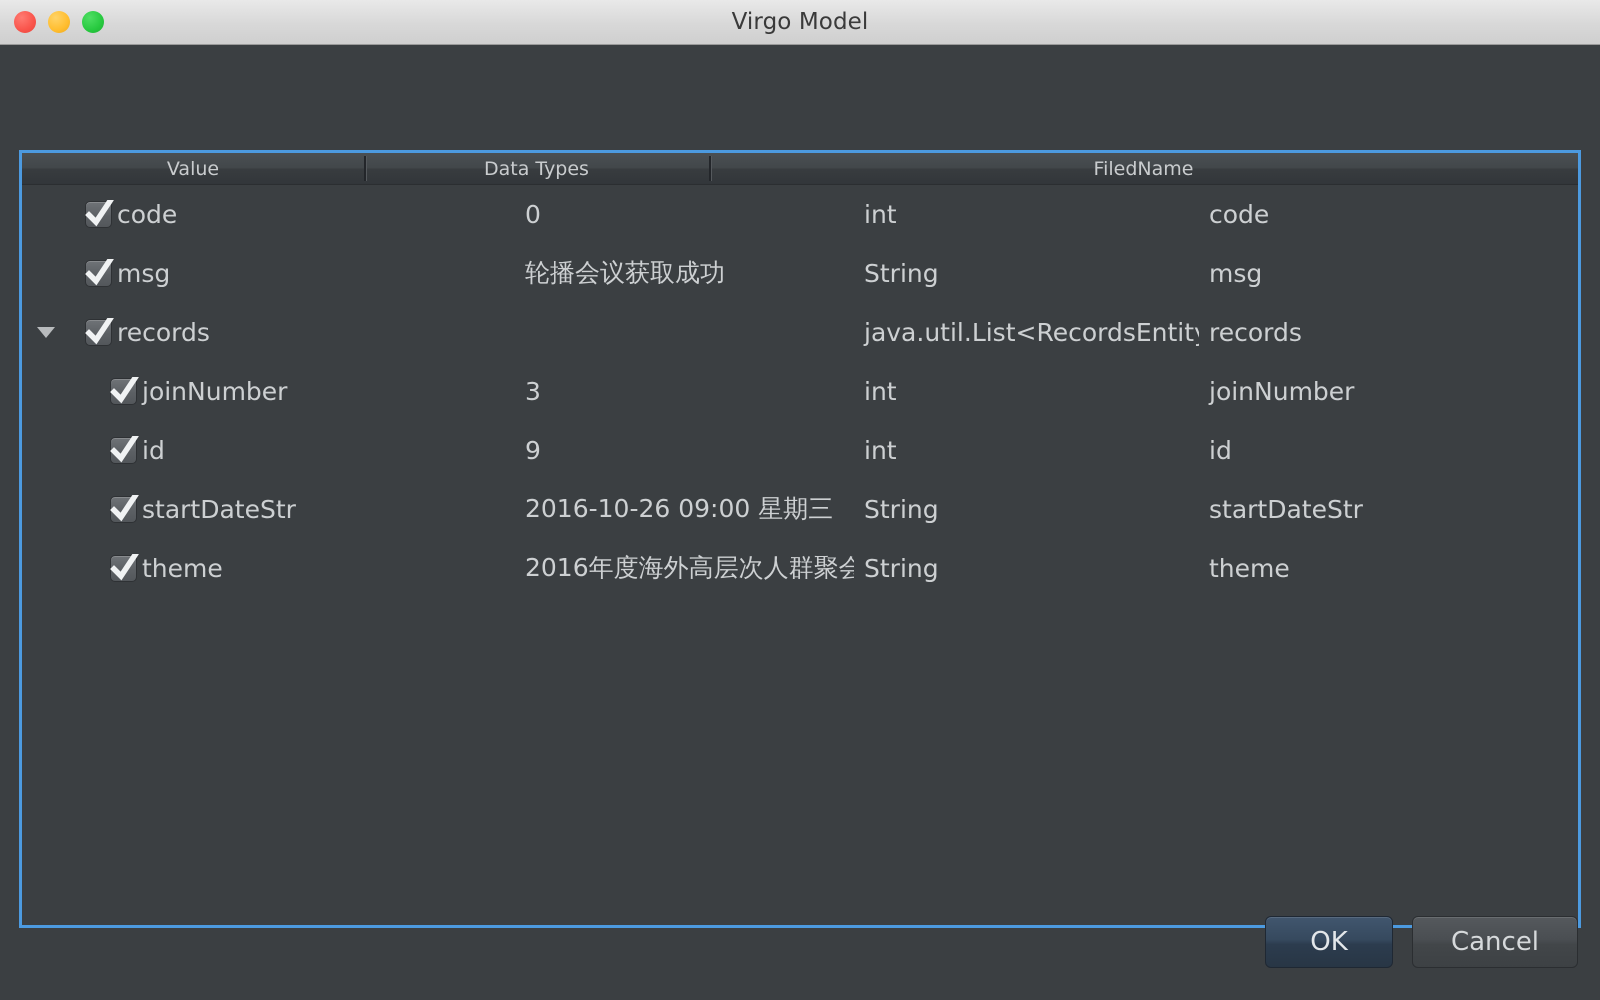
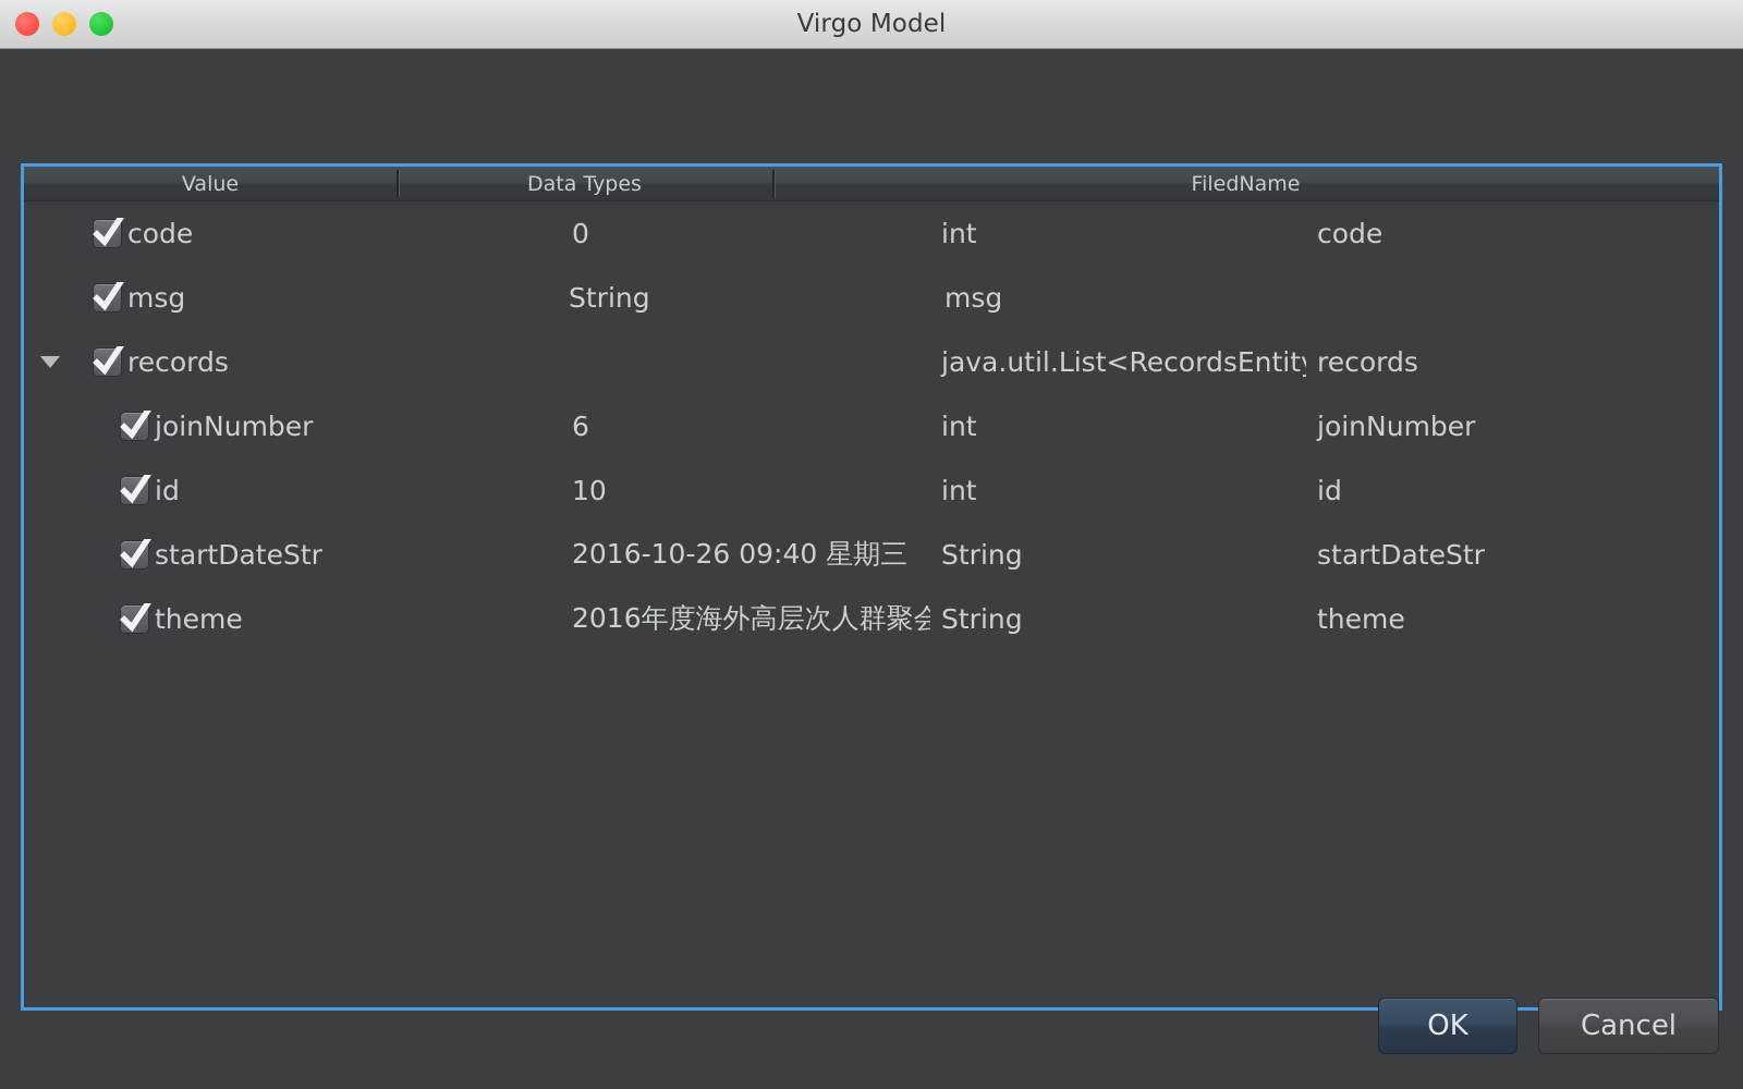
  Virgo Model
  Value
  Data Types
  FiledName
  code
  0
  int
  code
  msg
- 轮播会议获取成功
  String
  msg
  records
  java.util.List<RecordsEntit
  records
  joinNumber
- 3
+ 6
  int
  joinNumber
  id
- 9
+ 10
  int
  id
  startDateStr
- 2016-10-26 09:00 星期三
+ 2016-10-26 09:40 星期三
  String
  startDateStr
  theme
  2016年度海外高层次人群聚会
  String
  theme
  OK
  Cancel
